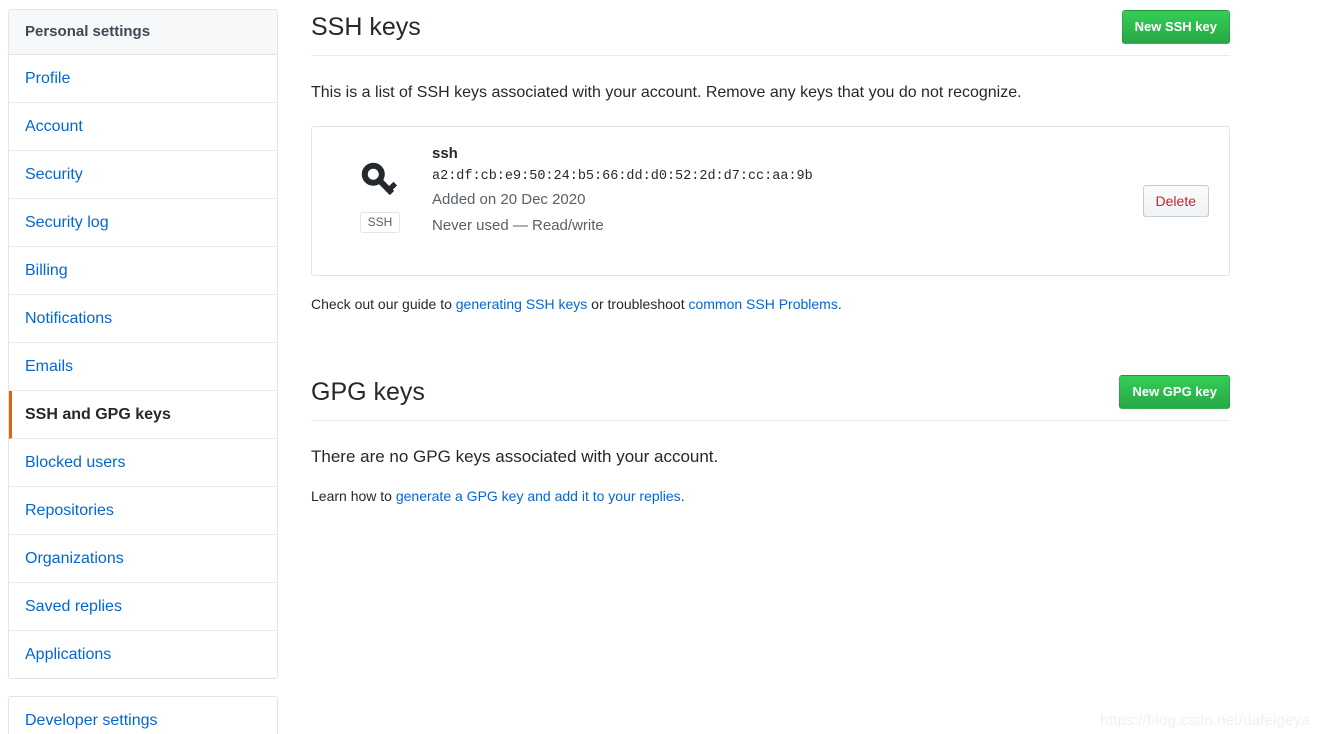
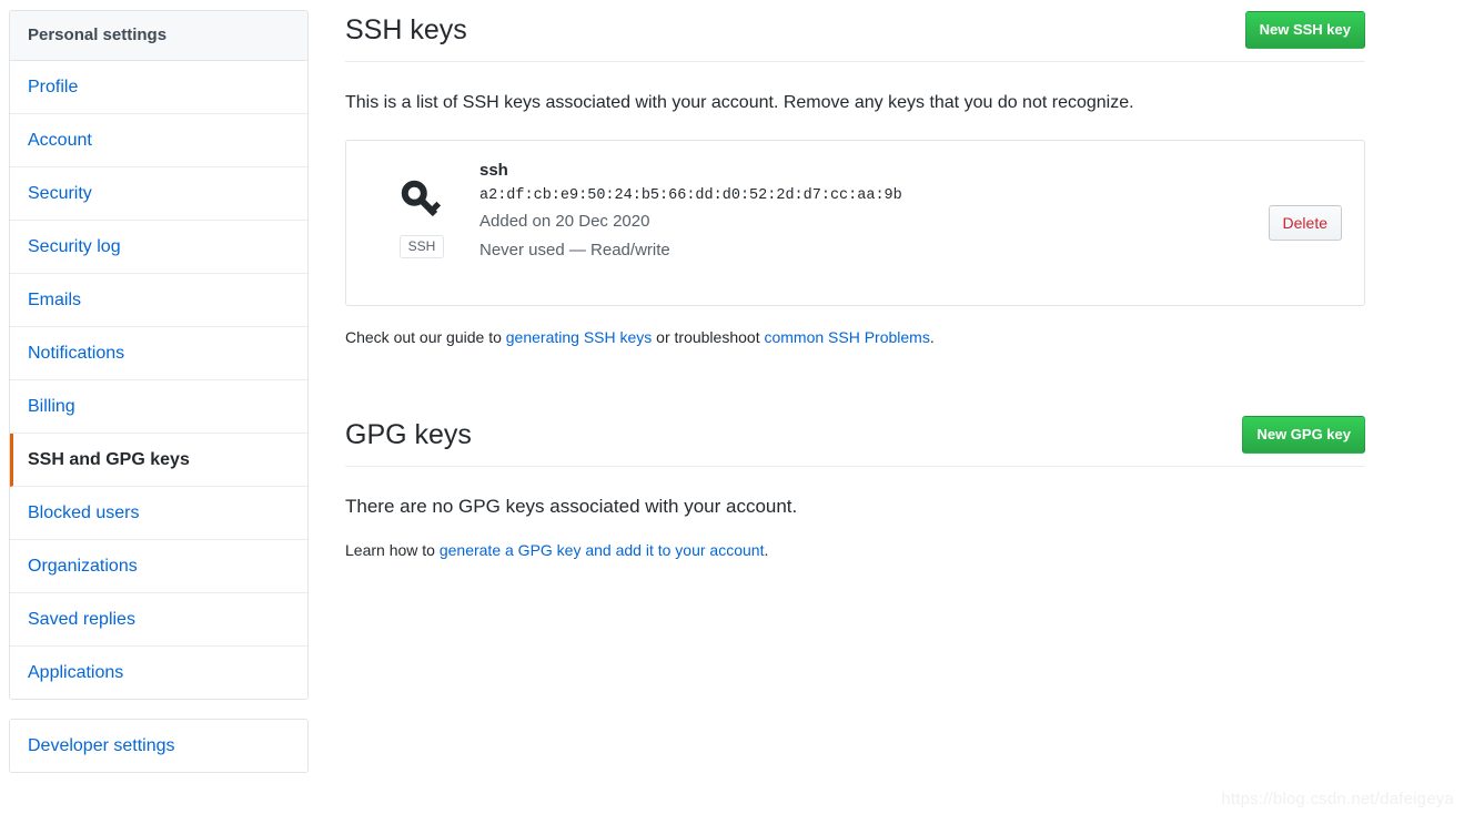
  Personal settings
  Profile
  Account
  Security
  Security log
- Billing
+ Emails
  Notifications
- Emails
+ Billing
  SSH and GPG keys
  Blocked users
- Repositories
  Organizations
  Saved replies
  Applications
  Developer settings
  SSH keys
  New SSH key
  This is a list of SSH keys associated with your account. Remove any keys that you do not recognize.
  SSH
  ssh
  a2:df:cb:e9:50:24:b5:66:dd:d0:52:2d:d7:cc:aa:9b
  Added on 20 Dec 2020
  Never used — Read/write
  Delete
  Check out our guide to generating SSH keys or troubleshoot common SSH Problems.
  GPG keys
  New GPG key
  There are no GPG keys associated with your account.
- Learn how to generate a GPG key and add it to your replies.
+ Learn how to generate a GPG key and add it to your account.
